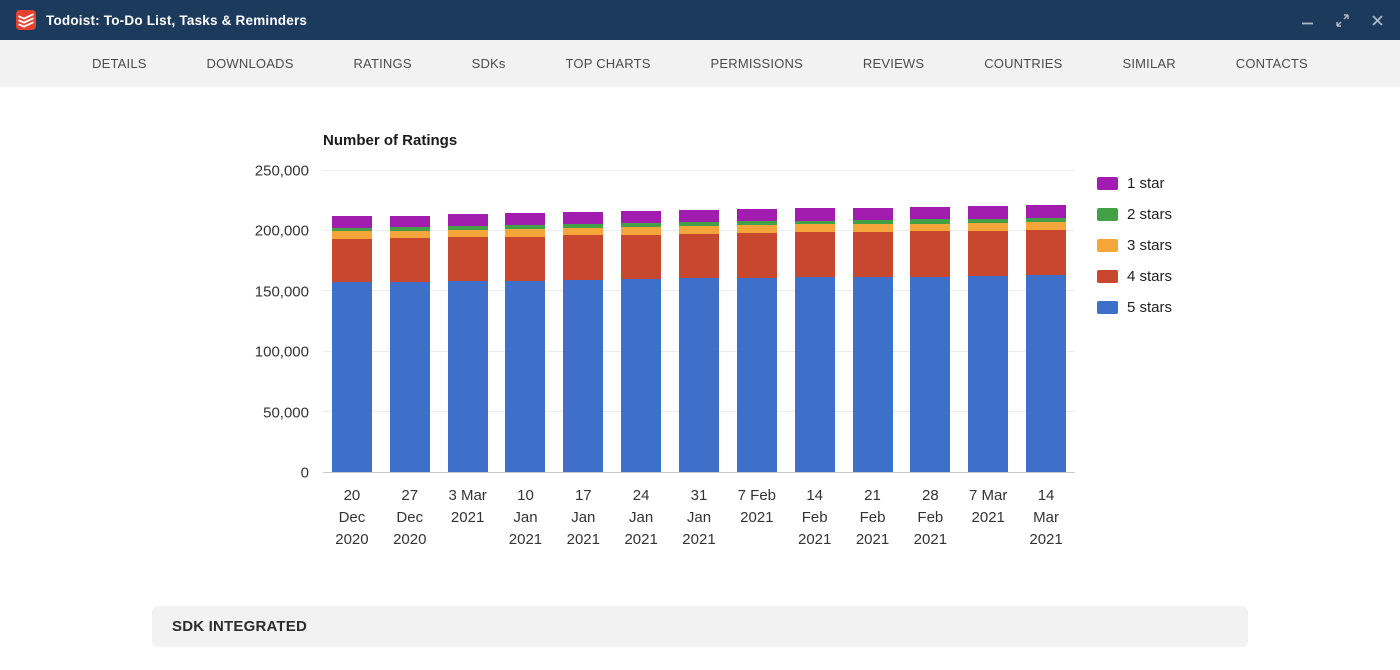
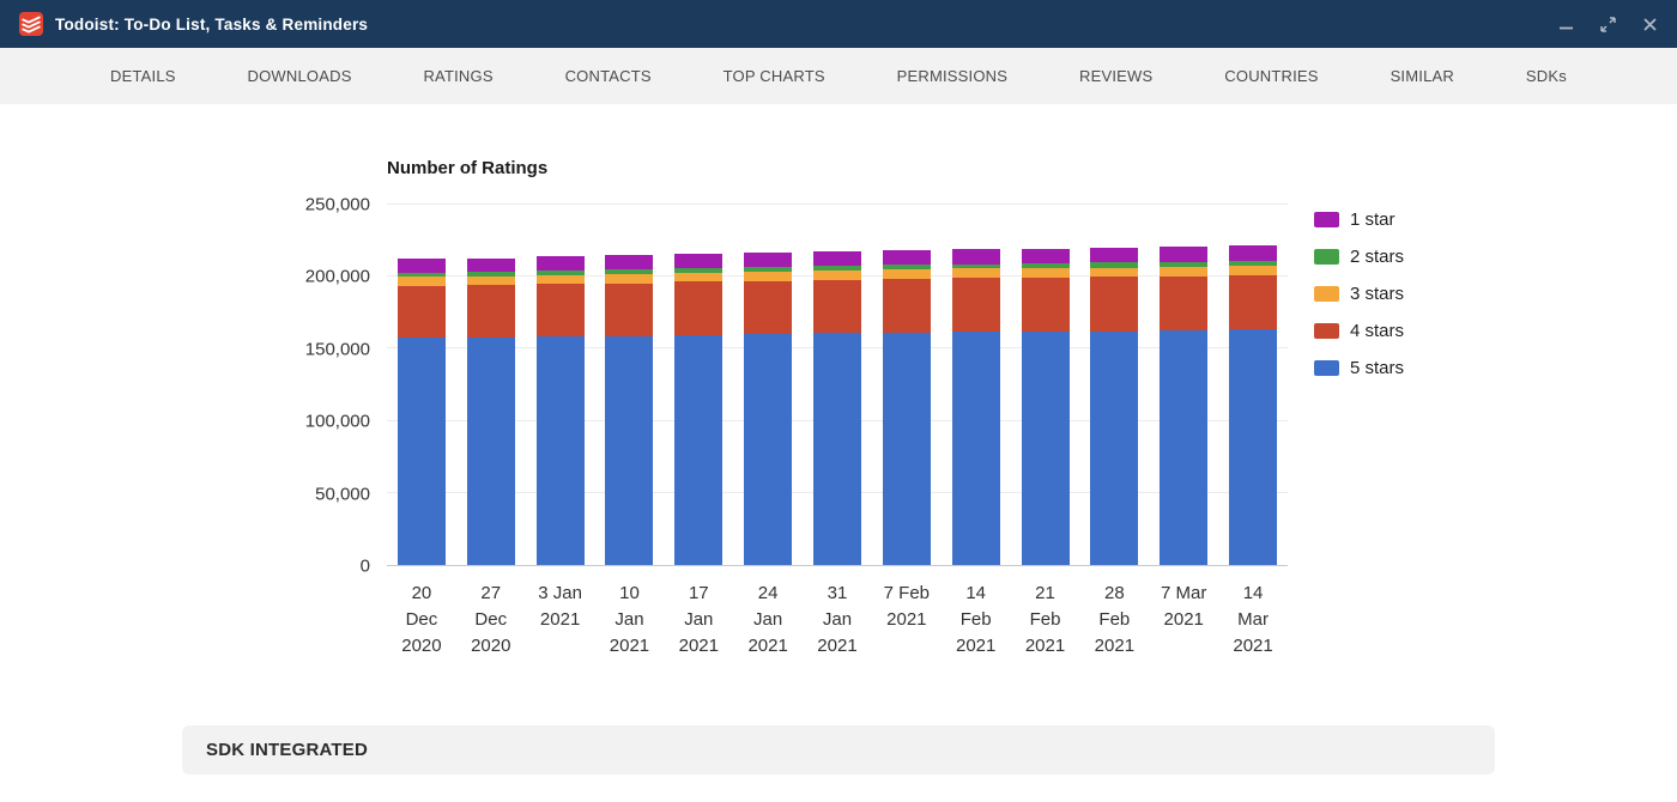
  Todoist: To-Do List, Tasks & Reminders
  DETAILS
  DOWNLOADS
  RATINGS
- SDKs
+ CONTACTS
  TOP CHARTS
  PERMISSIONS
  REVIEWS
  COUNTRIES
  SIMILAR
- CONTACTS
+ SDKs
  Number of Ratings
  0
  50,000
  100,000
  150,000
  200,000
  250,000
  1 star
  2 stars
  3 stars
  4 stars
  5 stars
  20 Dec 2020
  27 Dec 2020
- 3 Mar 2021
+ 3 Jan 2021
  10 Jan 2021
  17 Jan 2021
  24 Jan 2021
  31 Jan 2021
  7 Feb 2021
  14 Feb 2021
  21 Feb 2021
  28 Feb 2021
  7 Mar 2021
  14 Mar 2021
  SDK INTEGRATED
